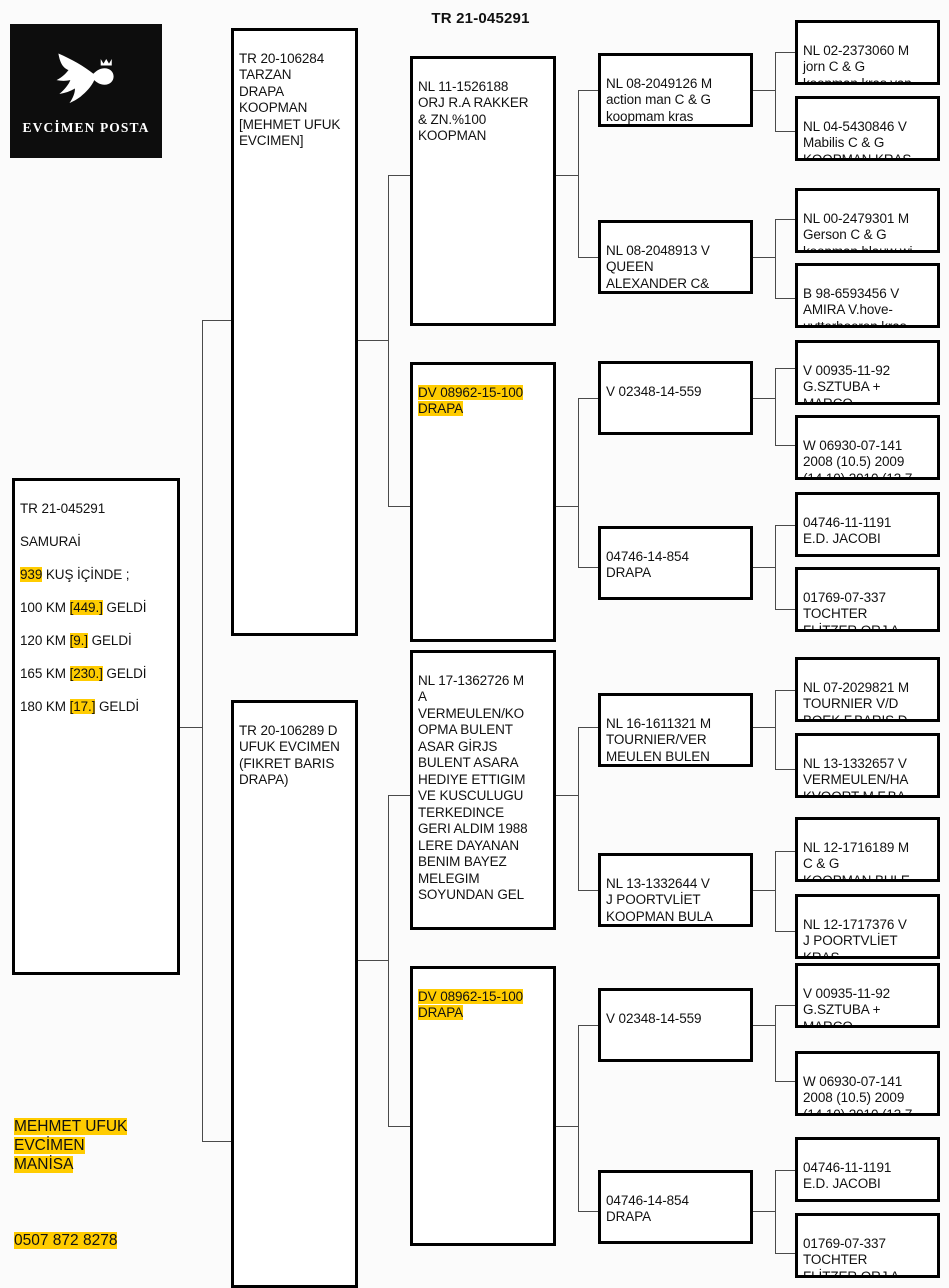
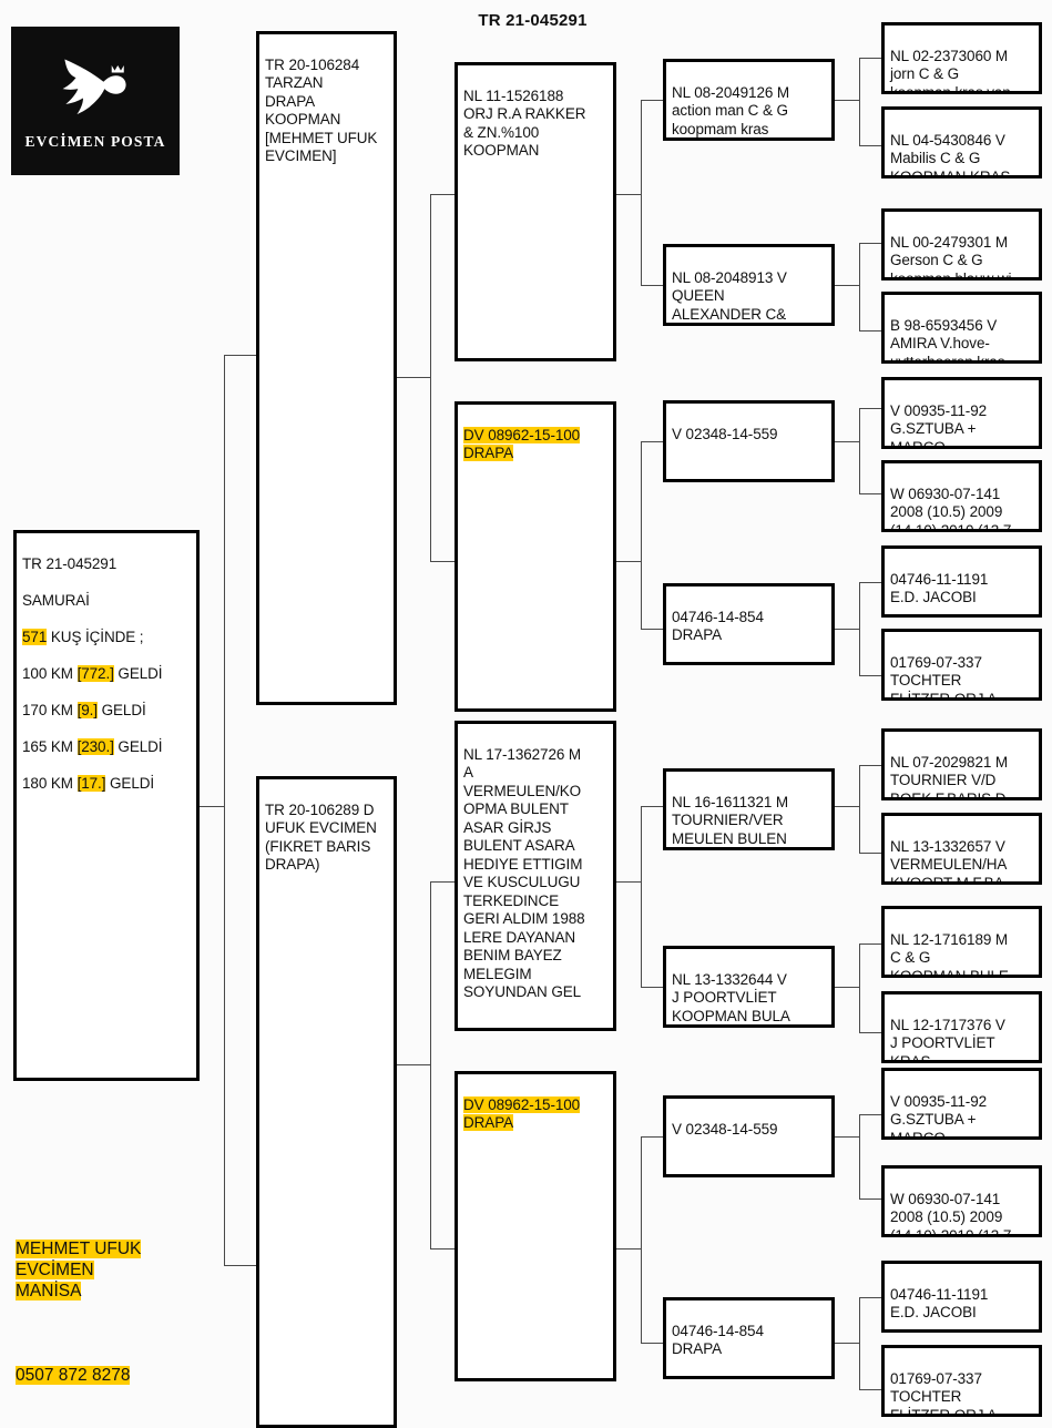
  TR 21-045291
  EVCİMEN POSTA
  TR 21-045291
  SAMURAİ
- 939 KUŞ İÇİNDE ;
+ 571 KUŞ İÇİNDE ;
- 100 KM [449.] GELDİ
+ 100 KM [772.] GELDİ
- 120 KM [9.] GELDİ
+ 170 KM [9.] GELDİ
  165 KM [230.] GELDİ
  180 KM [17.] GELDİ
  TR 20-106284
  TARZAN
  DRAPA KOOPMAN
  [MEHMET UFUK
  EVCIMEN]
  TR 20-106289 D
  UFUK EVCIMEN
  (FIKRET BARIS
  DRAPA)
  NL 11-1526188
  ORJ R.A RAKKER
  & ZN.%100
  KOOPMAN
  DV 08962-15-100
  DRAPA
  NL 17-1362726 M
  A
  VERMEULEN/KO
  OPMA BULENT
  ASAR GİRJS
  BULENT ASARA
  HEDIYE ETTIGIM
  VE KUSCULUGU
  TERKEDINCE
  GERI ALDIM 1988
  LERE DAYANAN
  BENIM BAYEZ
  MELEGIM
  SOYUNDAN GEL
  DV 08962-15-100
  DRAPA
  NL 08-2049126 M
  action man C & G
  koopmam kras
  NL 08-2048913 V
  QUEEN
  ALEXANDER C&
  V 02348-14-559
  04746-14-854
  DRAPA
  NL 16-1611321 M
  TOURNIER/VER
  MEULEN BULEN
  NL 13-1332644 V
  J POORTVLİET
  KOOPMAN BULA
  V 02348-14-559
  04746-14-854
  DRAPA
  NL 02-2373060 M
  jorn C & G
  koopman kras van
  NL 04-5430846 V
  Mabilis C & G
  KOOPMAN KRAS
  NL 00-2479301 M
  Gerson C & G
  koopman blauw wi
  B 98-6593456 V
  AMIRA V.hove-
  uytterhoeren kras
  V 00935-11-92
  G.SZTUBA +
  MARCO
  W 06930-07-141
  2008 (10.5) 2009
  (14.10) 2010 (13.7
  04746-11-1191
  E.D. JACOBI
  01769-07-337
  TOCHTER
  FLİTZER ORJ A.
  NL 07-2029821 M
  TOURNIER V/D
  BOEK F.BARIŞ D
  NL 13-1332657 V
  VERMEULEN/HA
  KVOORT M.F.BA
  NL 12-1716189 M
  C & G
  KOOPMAN BULE
  NL 12-1717376 V
  J POORTVLİET
  KRAS
  V 00935-11-92
  G.SZTUBA +
  MARCO
  W 06930-07-141
  2008 (10.5) 2009
  (14.10) 2010 (13.7
  04746-11-1191
  E.D. JACOBI
  01769-07-337
  TOCHTER
  FLİTZER ORJ A.
  MEHMET UFUK
  EVCİMEN
  MANİSA
  0507 872 8278
